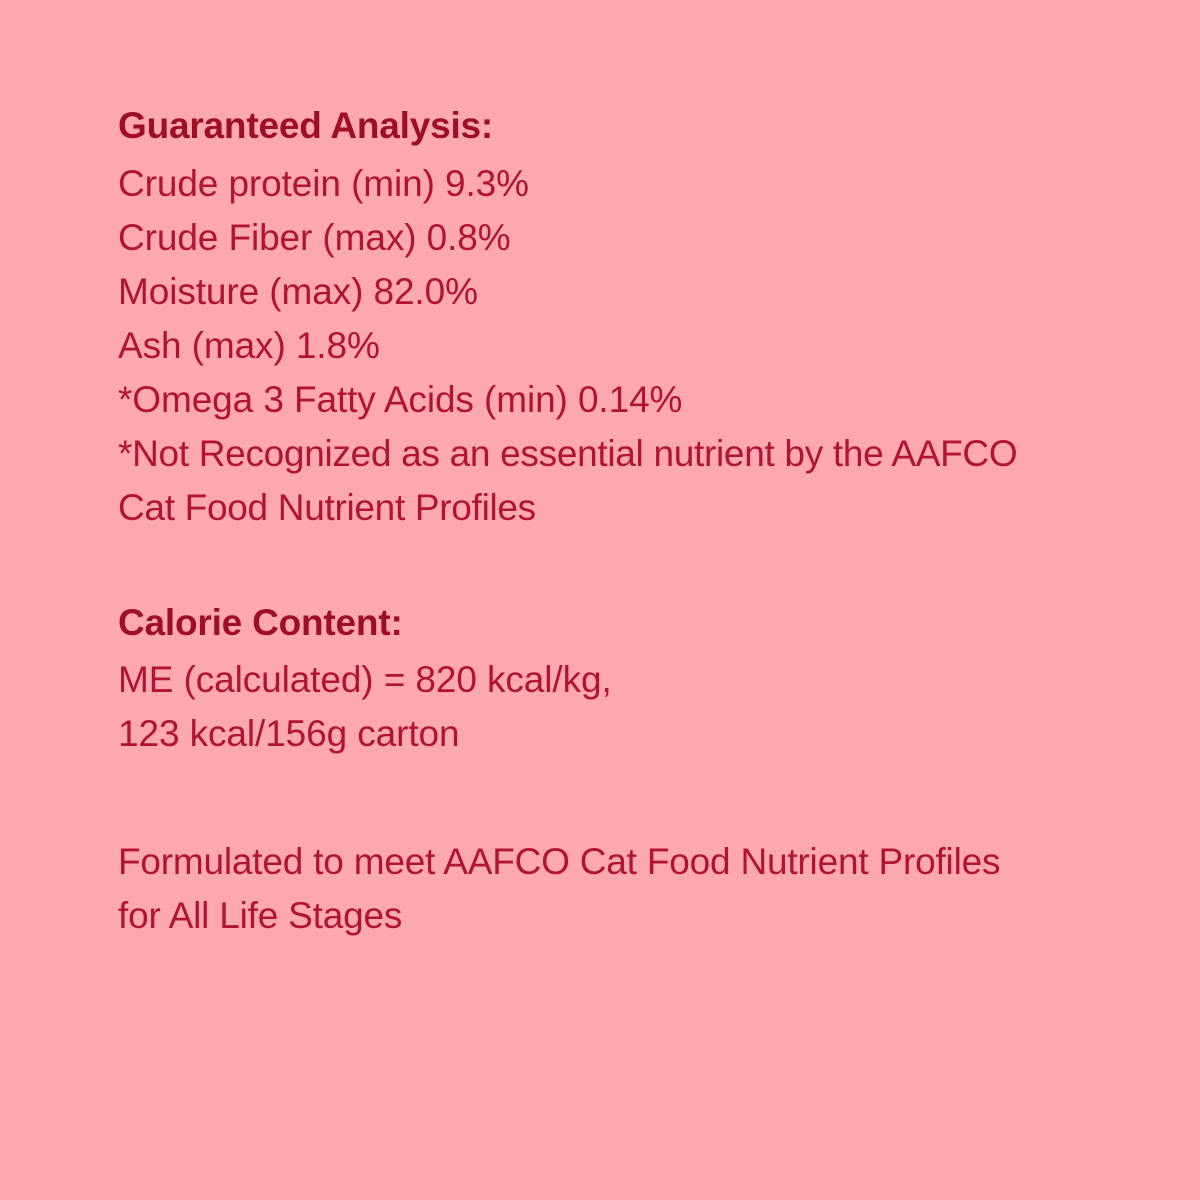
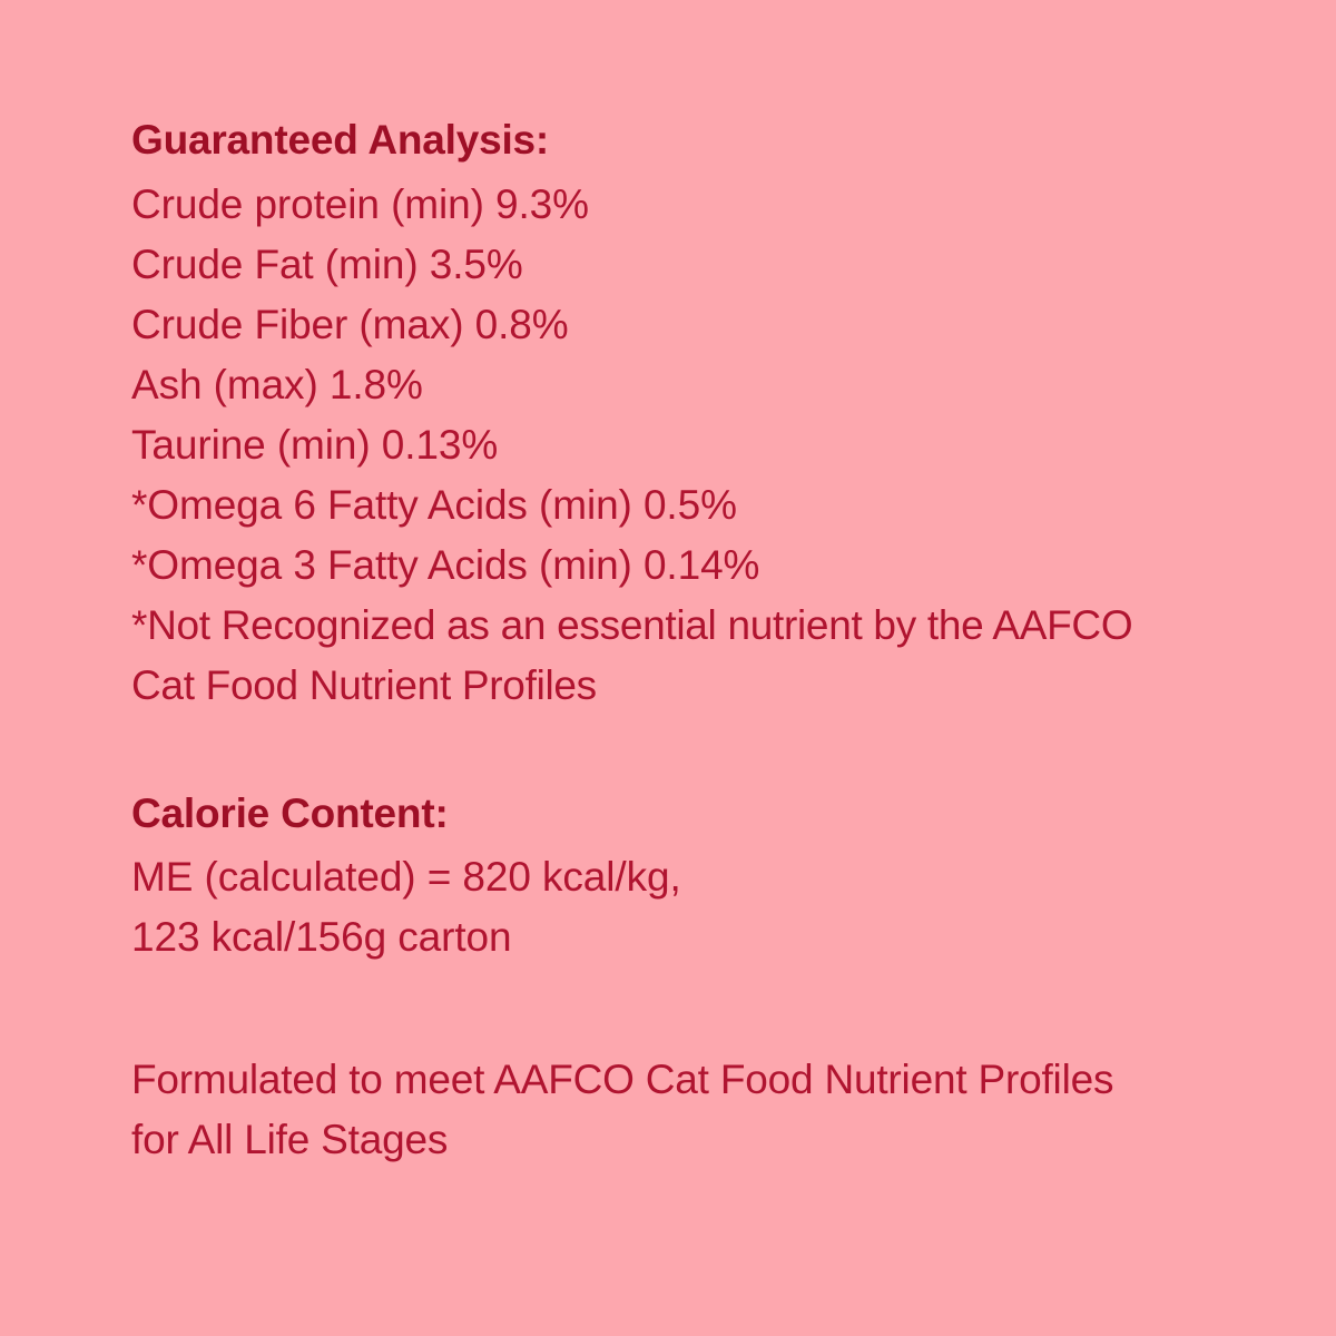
  Guaranteed Analysis:
  Crude protein (min) 9.3%
+ Crude Fat (min) 3.5%
  Crude Fiber (max) 0.8%
- Moisture (max) 82.0%
  Ash (max) 1.8%
+ Taurine (min) 0.13%
+ *Omega 6 Fatty Acids (min) 0.5%
  *Omega 3 Fatty Acids (min) 0.14%
  *Not Recognized as an essential nutrient by the AAFCO Cat Food Nutrient Profiles
  Calorie Content:
  ME (calculated) = 820 kcal/kg,
  123 kcal/156g carton
  Formulated to meet AAFCO Cat Food Nutrient Profiles for All Life Stages
